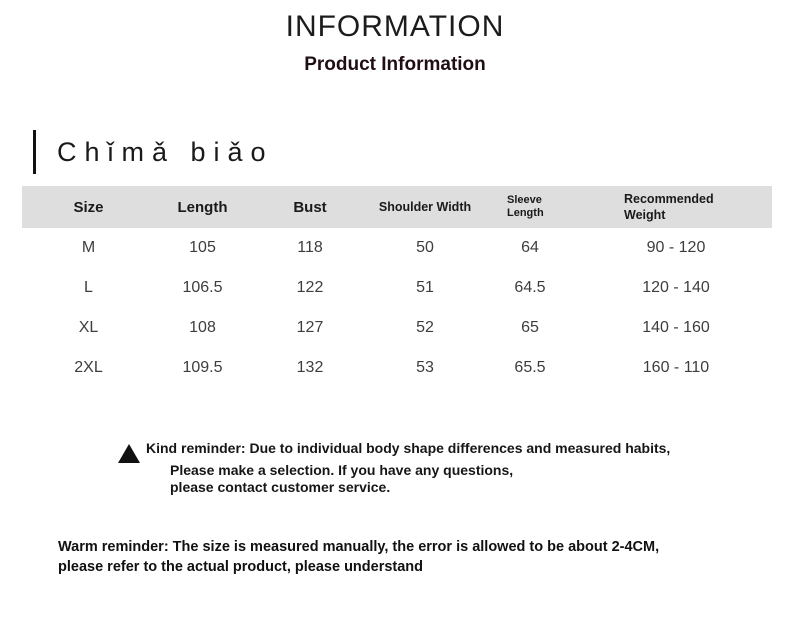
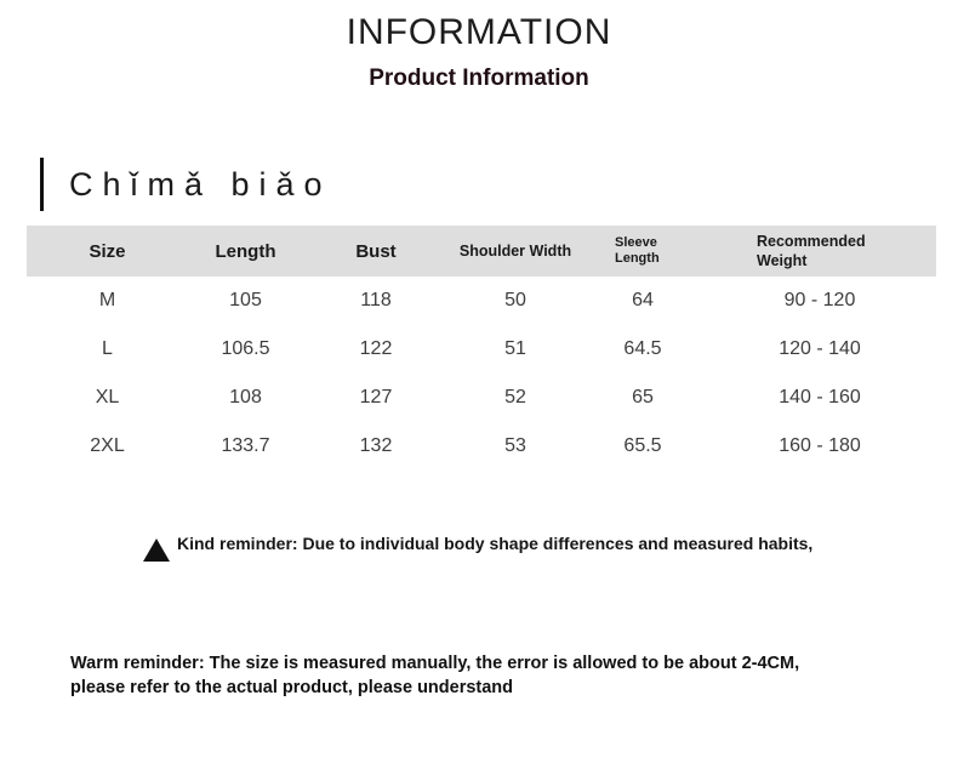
  INFORMATION
  Product Information
  Chǐmǎ biǎo
  Size
  Length
  Bust
  Shoulder Width
  Sleeve Length
  Recommended Weight
  M
  105
  118
  50
  64
  90 - 120
  L
  106.5
  122
  51
  64.5
  120 - 140
  XL
  108
  127
  52
  65
  140 - 160
  2XL
- 109.5
+ 133.7
  132
  53
  65.5
- 160 - 110
+ 160 - 180
  Kind reminder: Due to individual body shape differences and measured habits,
- Please make a selection. If you have any questions,
- please contact customer service.
  Warm reminder: The size is measured manually, the error is allowed to be about 2-4CM,
  please refer to the actual product, please understand
